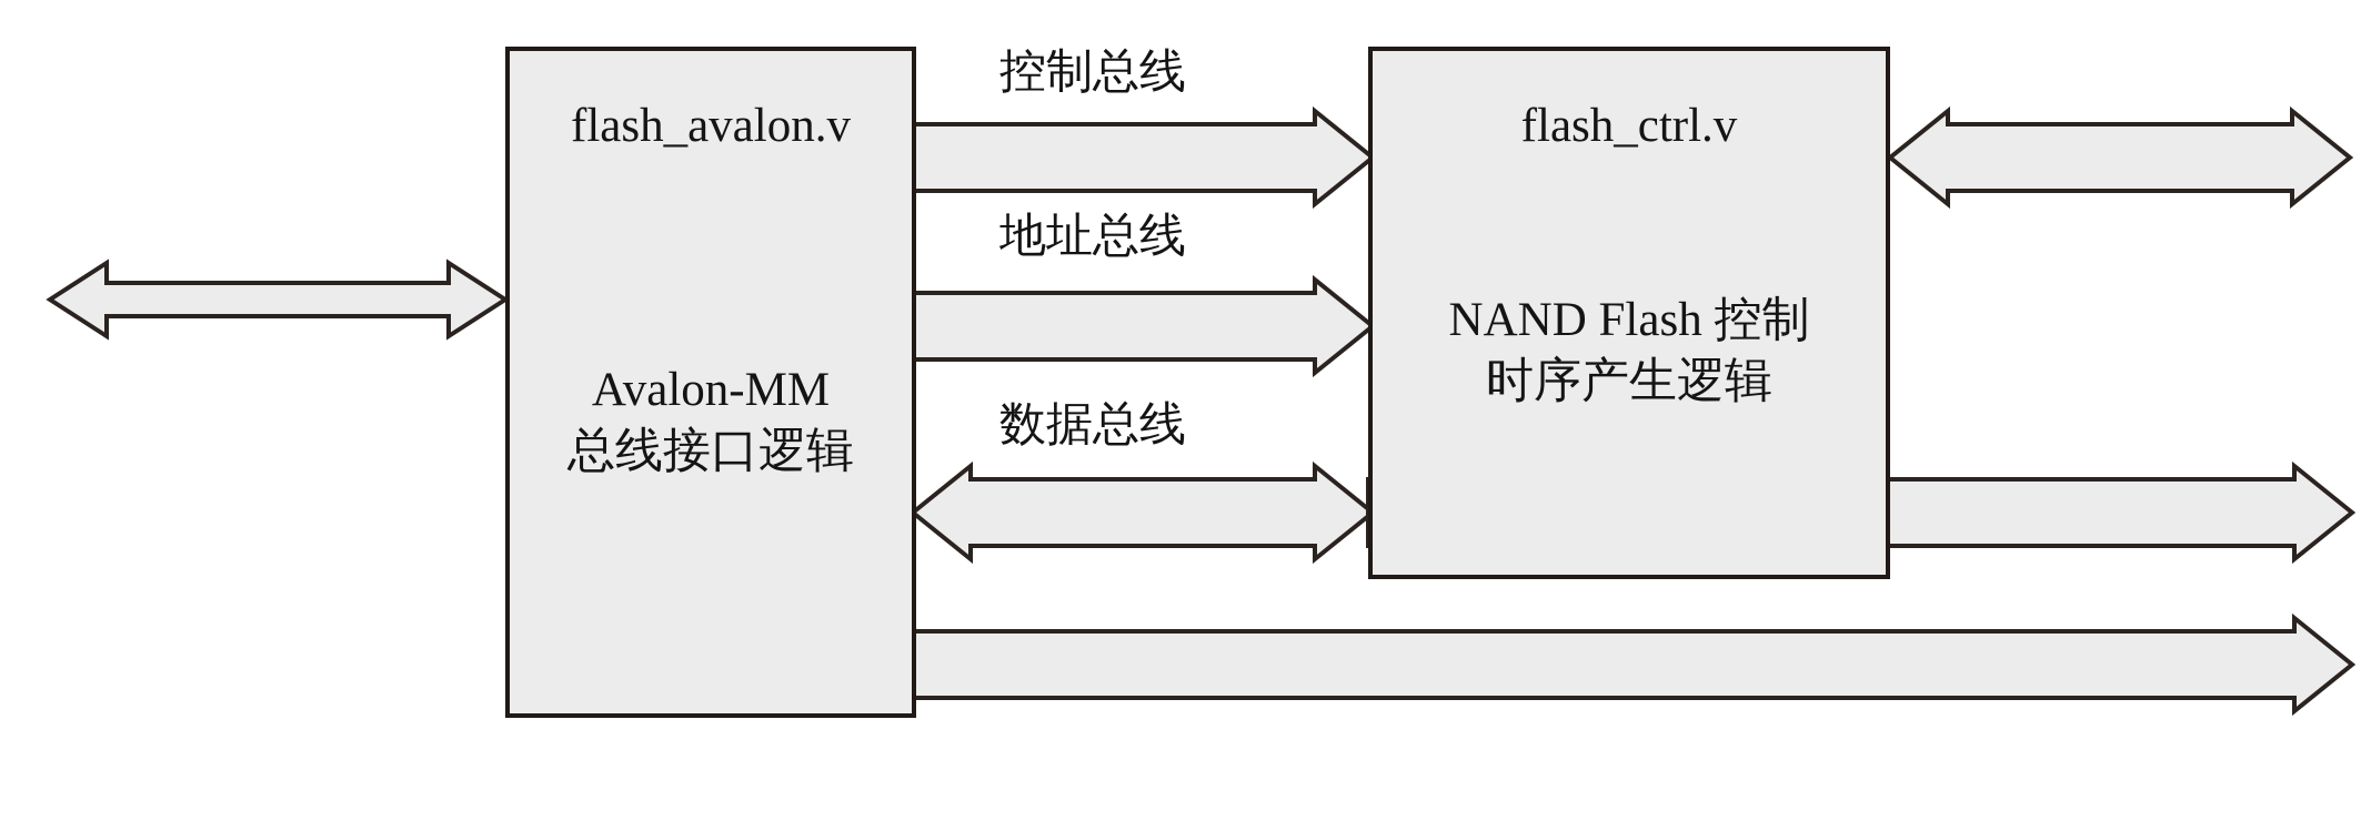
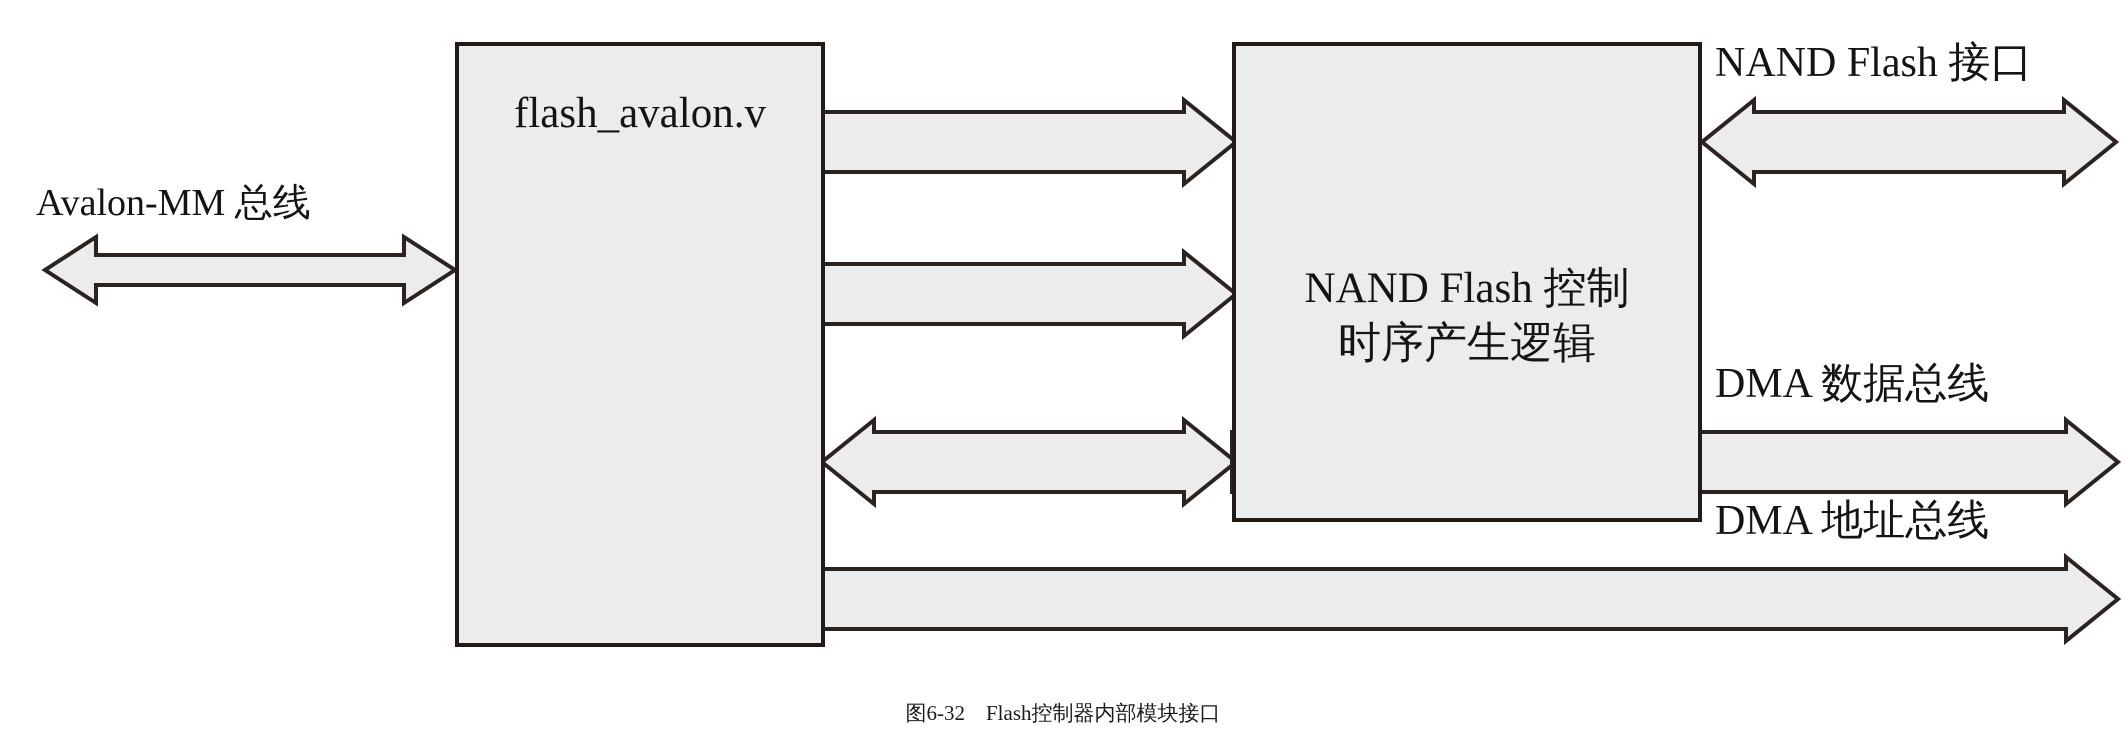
+ Avalon-MM 总线
  flash_avalon.v
- Avalon-MM
- 总线接口逻辑
- 控制总线
- 地址总线
- 数据总线
- flash_ctrl.v
  NAND Flash 控制
  时序产生逻辑
+ NAND Flash 接口
+ DMA 数据总线
+ DMA 地址总线
+ 图6-32 Flash控制器内部模块接口
